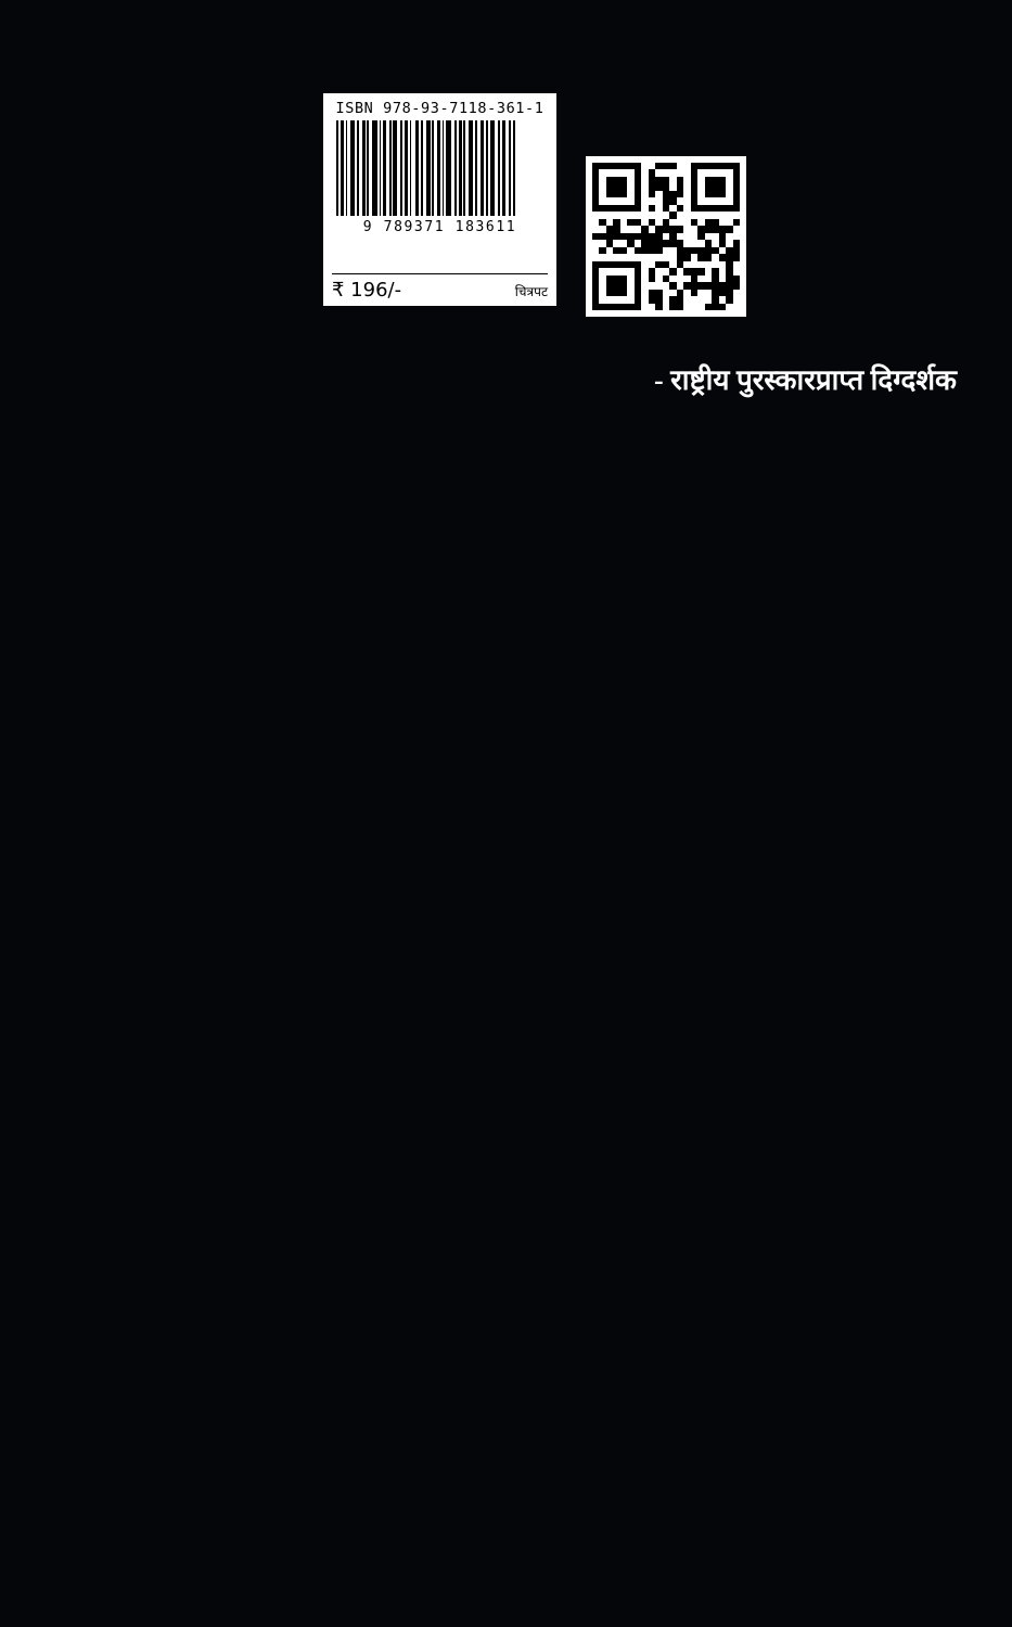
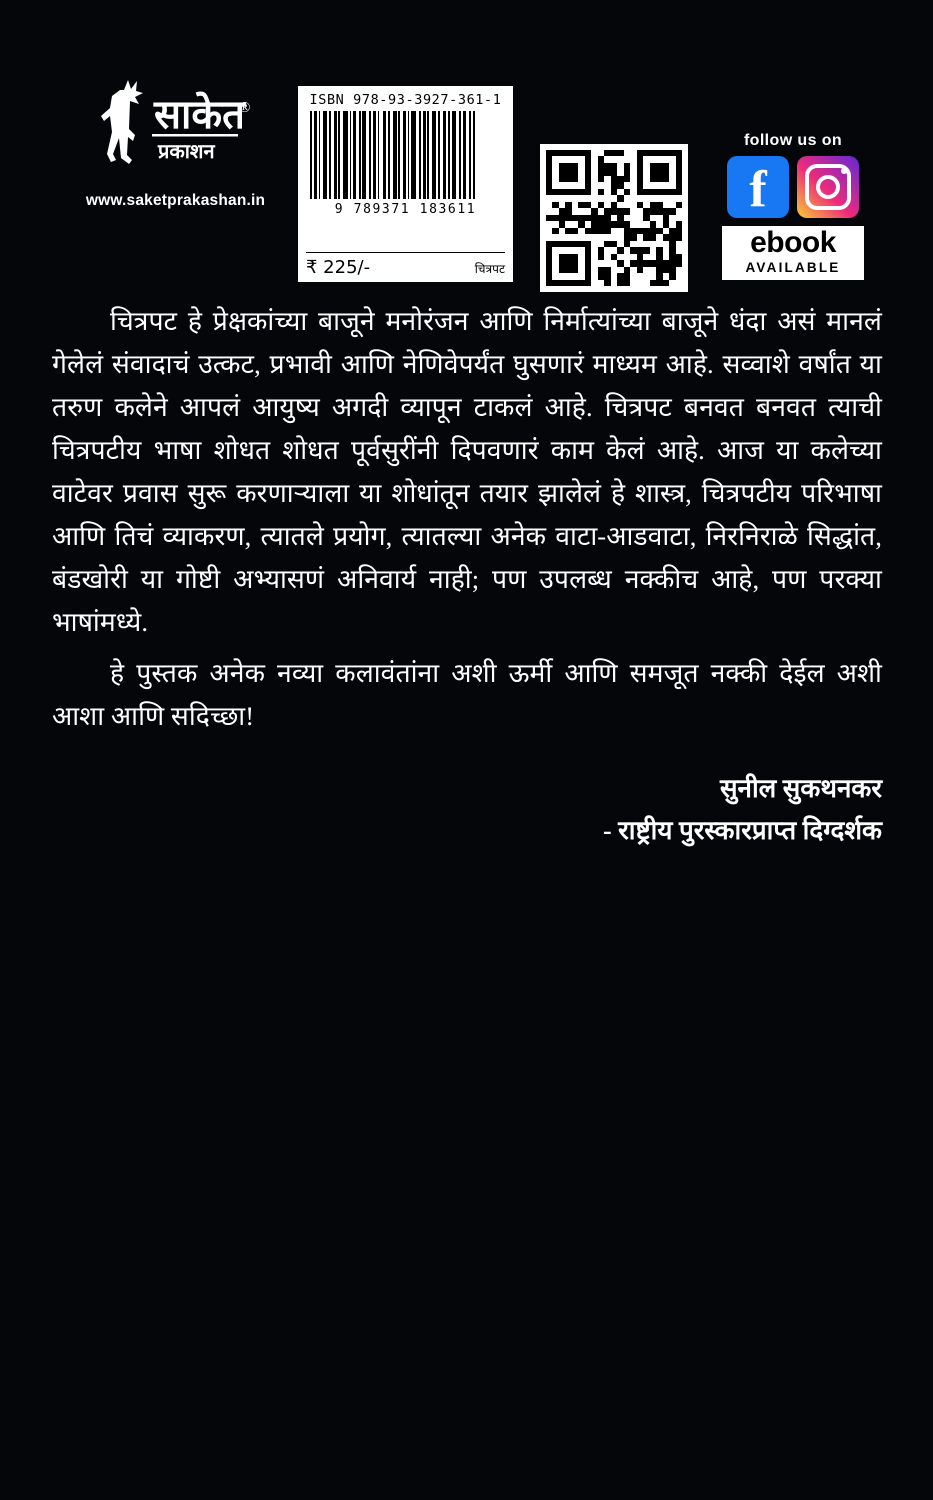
+ साकेत
+ प्रकाशन
+ ®
+ www.saketprakashan.in
- ISBN 978-93-7118-361-1
+ ISBN 978-93-3927-361-1
  9 789371 183611
- ₹ 196/-
+ ₹ 225/-
  चित्रपट
+ follow us on
+ f
+ ebook
+ AVAILABLE
+ चित्रपट हे प्रेक्षकांच्या बाजूने मनोरंजन आणि निर्मात्यांच्या बाजूने धंदा असं मानलं गेलेलं संवादाचं उत्कट, प्रभावी आणि नेणिवेपर्यंत घुसणारं माध्यम आहे. सव्वाशे वर्षांत या तरुण कलेने आपलं आयुष्य अगदी व्यापून टाकलं आहे. चित्रपट बनवत बनवत त्याची चित्रपटीय भाषा शोधत शोधत पूर्वसुरींनी दिपवणारं काम केलं आहे. आज या कलेच्या वाटेवर प्रवास सुरू करणाऱ्याला या शोधांतून तयार झालेलं हे शास्त्र, चित्रपटीय परिभाषा आणि तिचं व्याकरण, त्यातले प्रयोग, त्यातल्या अनेक वाटा-आडवाटा, निरनिराळे सिद्धांत, बंडखोरी या गोष्टी अभ्यासणं अनिवार्य नाही; पण उपलब्ध नक्कीच आहे, पण परक्या भाषांमध्ये.
+ हे पुस्तक अनेक नव्या कलावंतांना अशी ऊर्मी आणि समजूत नक्की देईल अशी आशा आणि सदिच्छा!
+ सुनील सुकथनकर
  - राष्ट्रीय पुरस्कारप्राप्त दिग्दर्शक
